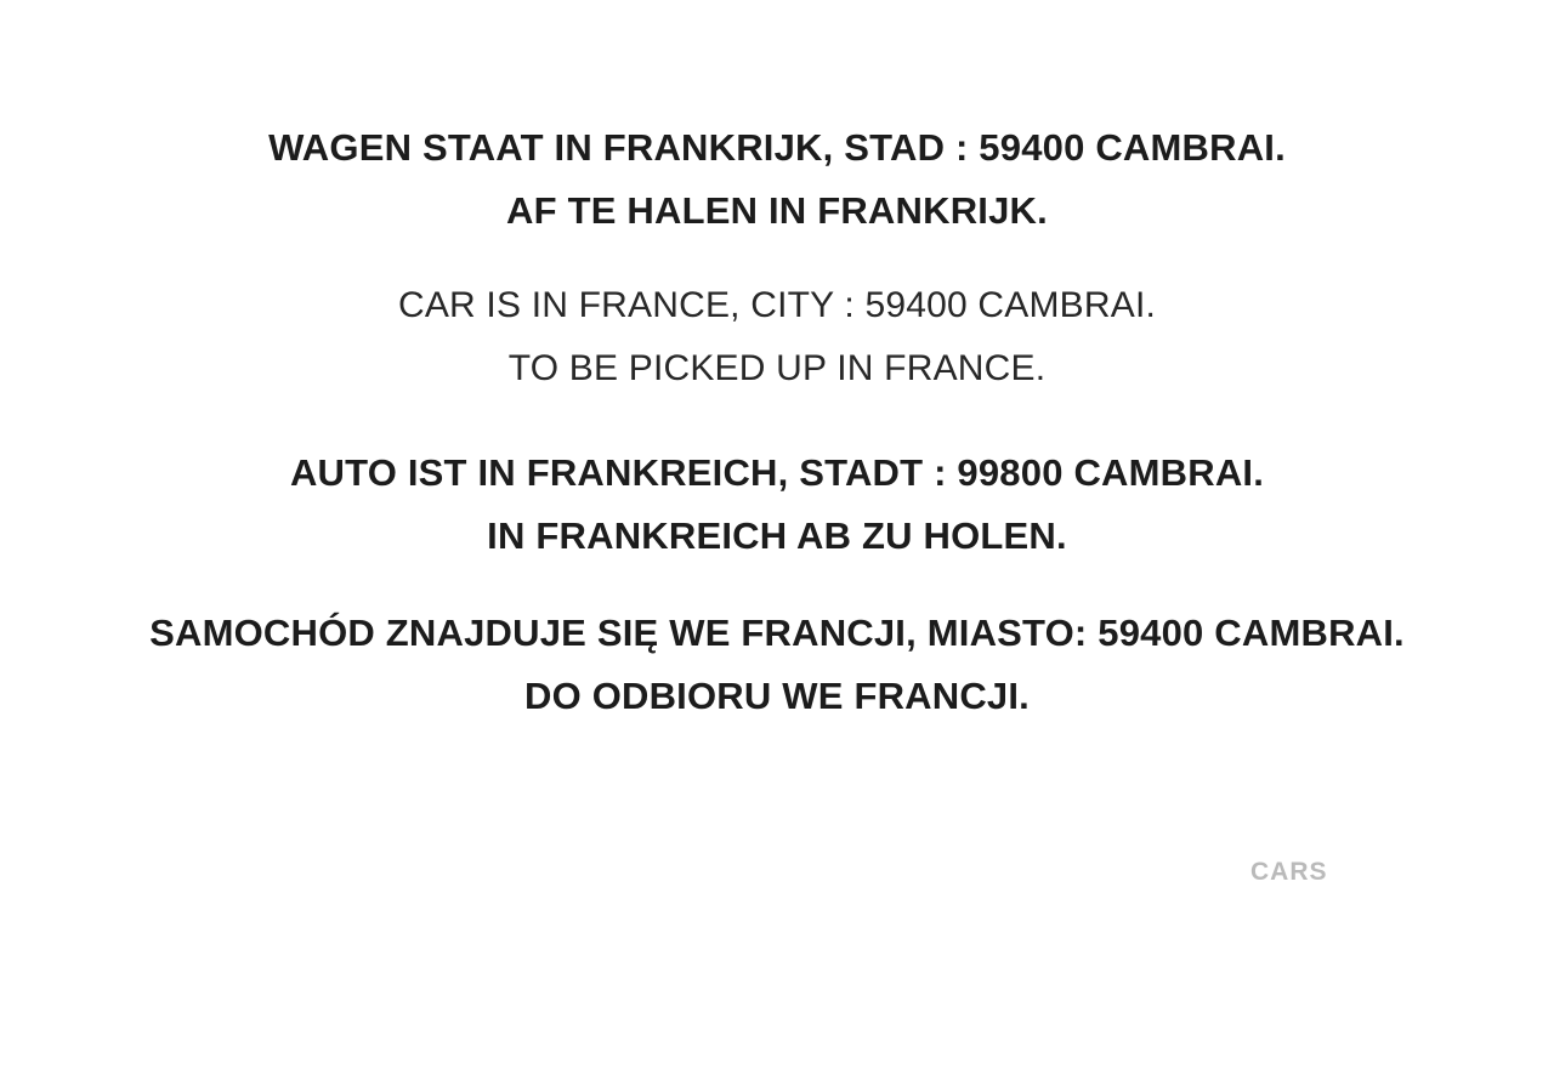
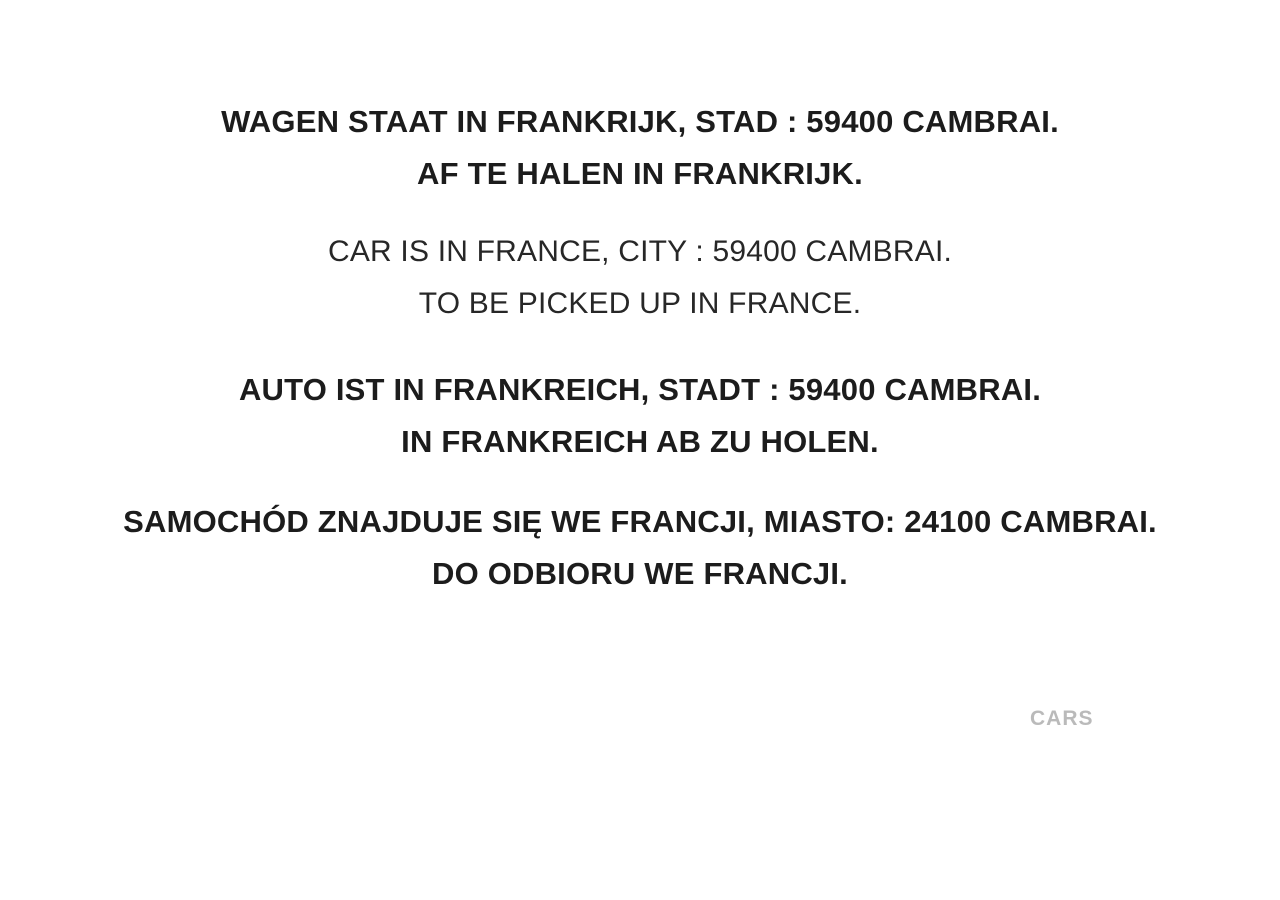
  WAGEN STAAT IN FRANKRIJK, STAD : 59400 CAMBRAI.
  AF TE HALEN IN FRANKRIJK.
  CAR IS IN FRANCE, CITY : 59400 CAMBRAI.
  TO BE PICKED UP IN FRANCE.
- AUTO IST IN FRANKREICH, STADT : 99800 CAMBRAI.
+ AUTO IST IN FRANKREICH, STADT : 59400 CAMBRAI.
  IN FRANKREICH AB ZU HOLEN.
- SAMOCHÓD ZNAJDUJE SIĘ WE FRANCJI, MIASTO: 59400 CAMBRAI.
+ SAMOCHÓD ZNAJDUJE SIĘ WE FRANCJI, MIASTO: 24100 CAMBRAI.
  DO ODBIORU WE FRANCJI.
  CARS
